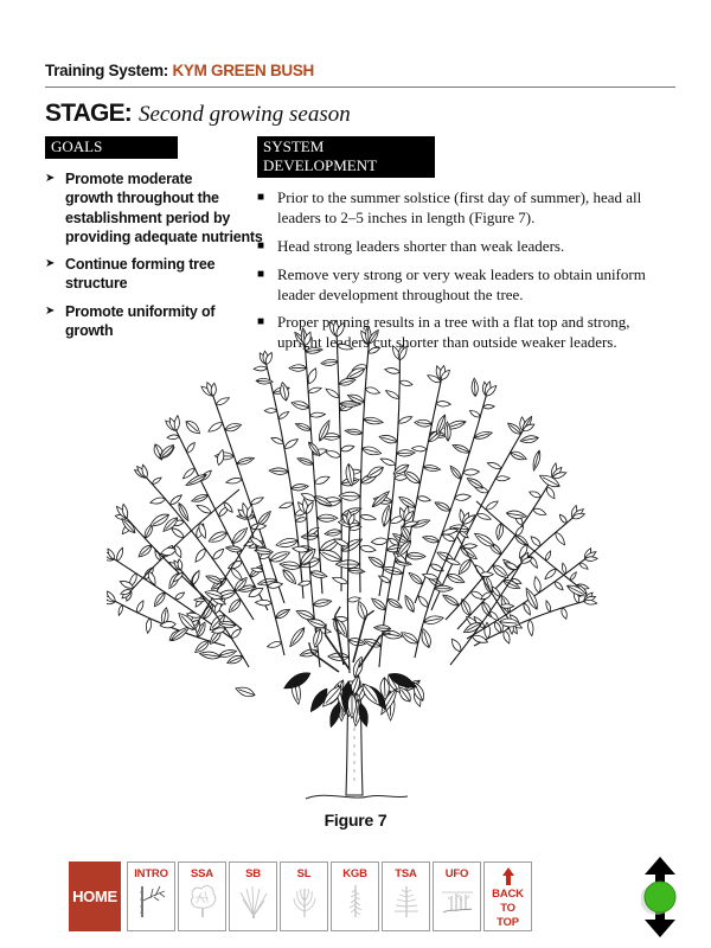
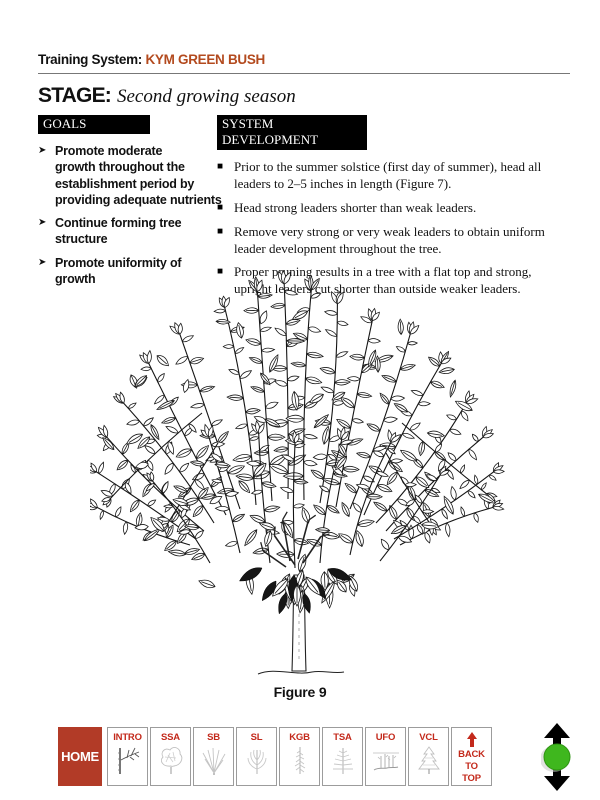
  Training System: KYM GREEN BUSH
  STAGE: Second growing season
  GOALS
  ➤
  Promote moderate
  growth throughout the
  establishment period by
  providing adequate nutrients
  ➤
  Continue forming tree
  structure
  ➤
  Promote uniformity of
  growth
  SYSTEM DEVELOPMENT
  ■
  Prior to the summer solstice (first day of summer), head all
  leaders to 2–5 inches in length (Figure 7).
  ■
  Head strong leaders shorter than weak leaders.
  ■
  Remove very strong or very weak leaders to obtain uniform
  leader development throughout the tree.
  ■
  Proper pruning results in a tree with a flat top and strong,
  uprht leader cut shorter than outside weaker leaders.
- Figure 7
+ Figure 9
  HOME
  INTRO
  SSA
  SB
  SL
  KGB
  TSA
  UFO
+ VCL
  BACK
  TO
  TOP
